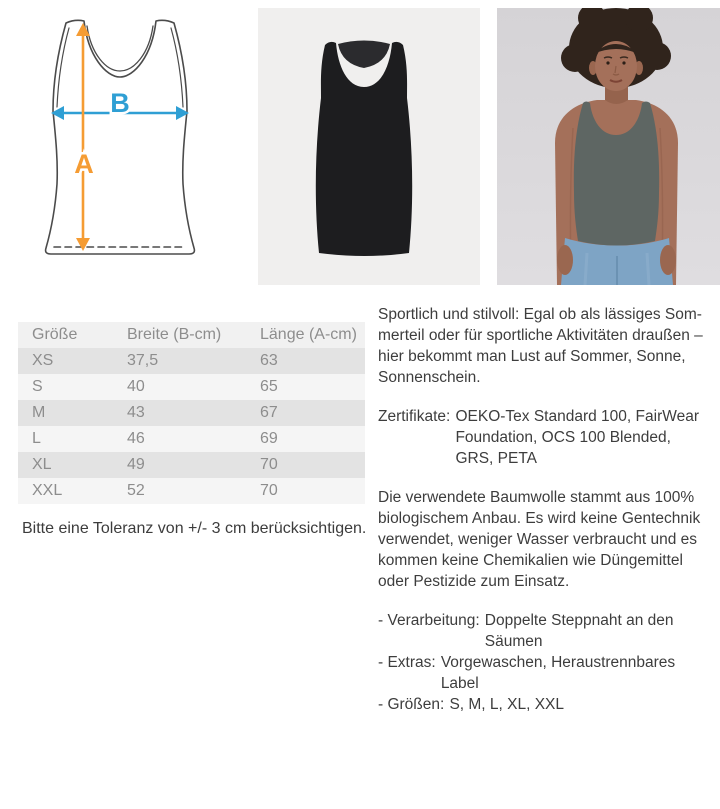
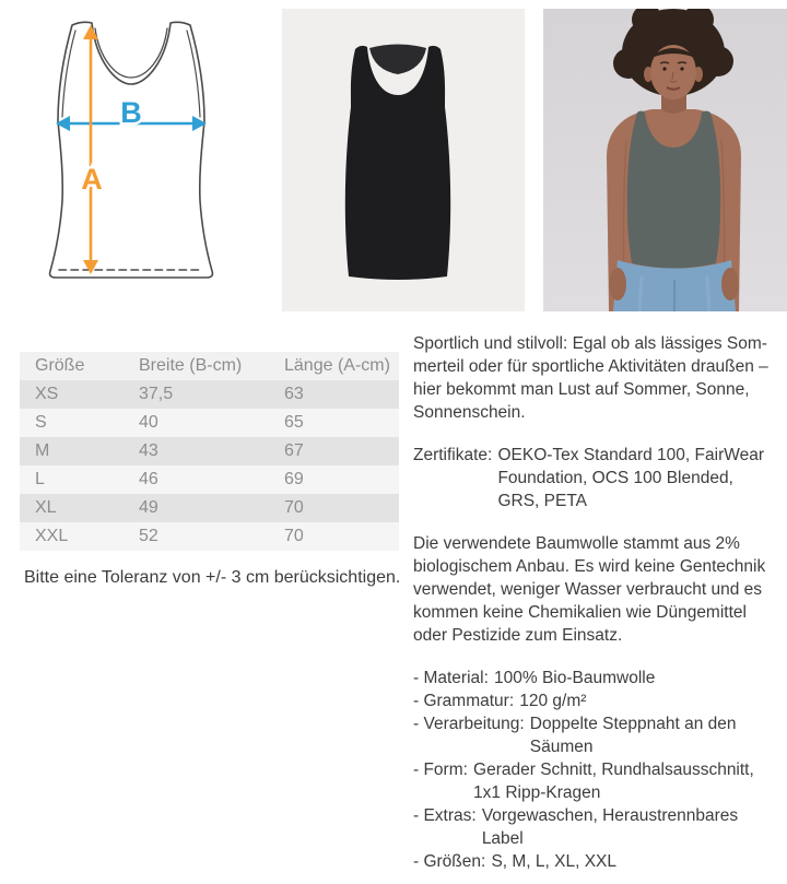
  B
  A
  Größe	Breite (B-cm)	Länge (A-cm)
  XS	37,5	63
  S	40	65
  M	43	67
  L	46	69
  XL	49	70
  XXL	52	70
  Bitte eine Toleranz von +/- 3 cm berücksichtigen.
  Sportlich und stilvoll: Egal ob als lässiges Som­merteil oder für sportliche Aktivitäten drau­ßen – hier bekommt man Lust auf Sommer, Sonne, Sonnenschein.
  Zertifikate:
  OEKO-Tex Standard 100, FairWear Foundation, OCS 100 Blended, GRS, PETA
- Die verwendete Baumwolle stammt aus 100% biologischem Anbau. Es wird keine Gentech­nik verwendet, weniger Wasser verbraucht und es kommen keine Chemikalien wie Dün­gemittel oder Pestizide zum Einsatz.
+ Die verwendete Baumwolle stammt aus 2% biologischem Anbau. Es wird keine Gentech­nik verwendet, weniger Wasser verbraucht und es kommen keine Chemikalien wie Dün­gemittel oder Pestizide zum Einsatz.
+ - Material:
+ 100% Bio-Baumwolle
+ - Grammatur:
+ 120 g/m²
  - Verarbeitung:
  Doppelte Steppnaht an den Säumen
+ - Form:
+ Gerader Schnitt, Rundhalsausschnitt, 1x1 Ripp-Kragen
  - Extras:
  Vorgewaschen, Heraustrennbares Label
  - Größen:
  S, M, L, XL, XXL
